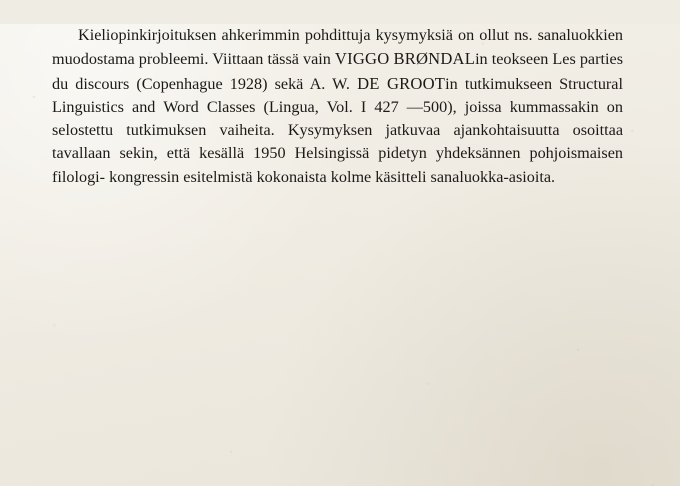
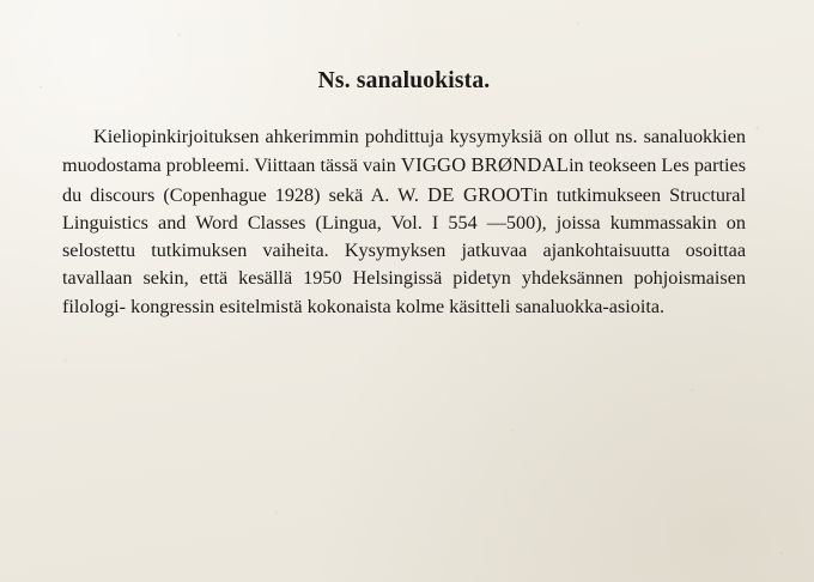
+ Ns. sanaluokista.
- Kieliopinkirjoituksen ahkerimmin pohdittuja kysymyksiä on ollut ns. sanaluokkien muodostama probleemi. Viittaan tässä vain VIGGO BRØNDALin teokseen Les parties du discours (Copenhague 1928) sekä A. W. DE GROOTin tutkimukseen Structural Linguistics and Word Classes (Lingua, Vol. I 427 —500), joissa kummassakin on selostettu tutkimuksen vaiheita. Kysymyksen jatkuvaa ajankohtaisuutta osoittaa tavallaan sekin, että kesällä 1950 Helsingissä pidetyn yhdeksännen pohjoismaisen filologi- kongressin esitelmistä kokonaista kolme käsitteli sanaluokka-asioita.
+ Kieliopinkirjoituksen ahkerimmin pohdittuja kysymyksiä on ollut ns. sanaluokkien muodostama probleemi. Viittaan tässä vain VIGGO BRØNDALin teokseen Les parties du discours (Copenhague 1928) sekä A. W. DE GROOTin tutkimukseen Structural Linguistics and Word Classes (Lingua, Vol. I 554 —500), joissa kummassakin on selostettu tutkimuksen vaiheita. Kysymyksen jatkuvaa ajankohtaisuutta osoittaa tavallaan sekin, että kesällä 1950 Helsingissä pidetyn yhdeksännen pohjoismaisen filologi- kongressin esitelmistä kokonaista kolme käsitteli sanaluokka-asioita.
